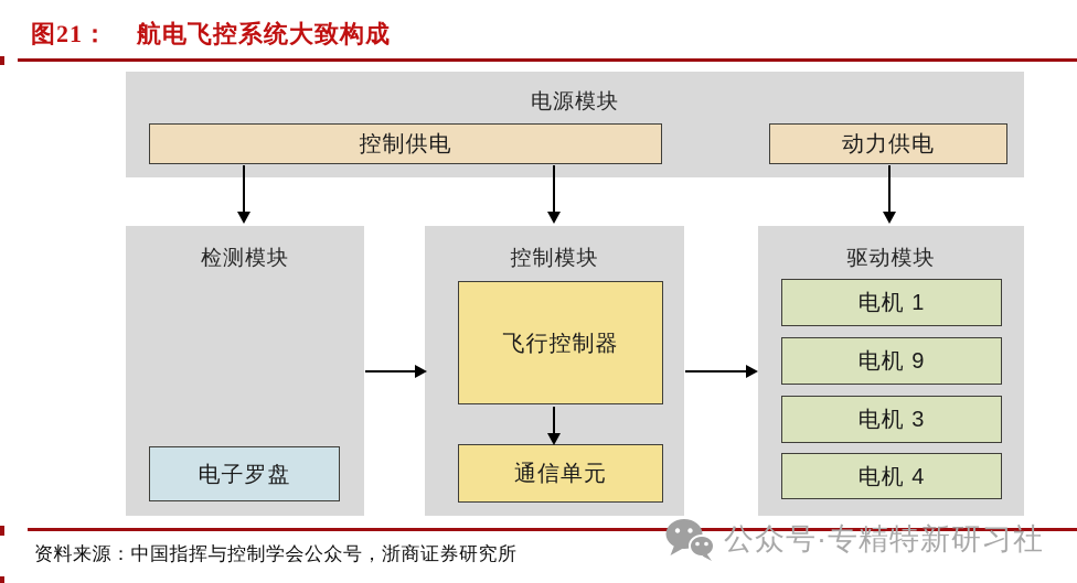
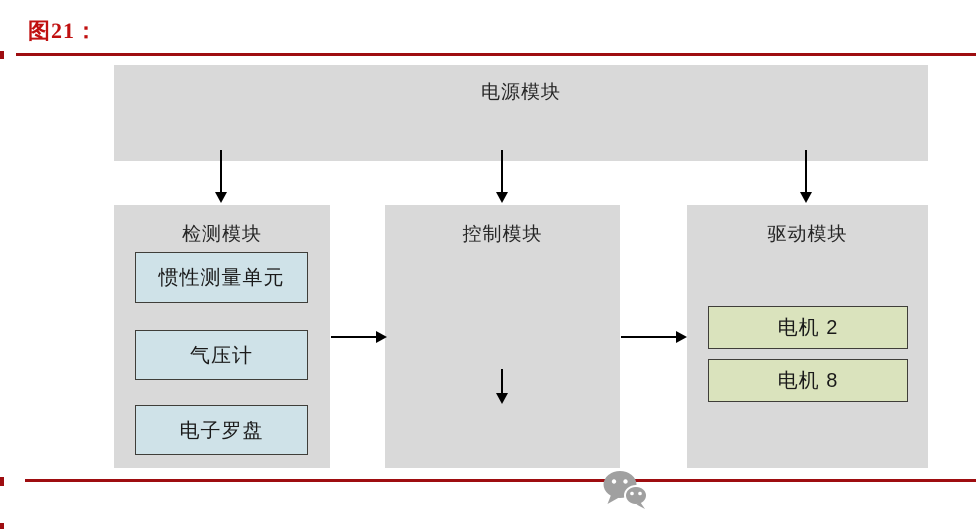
  图21：
- 航电飞控系统大致构成
  电源模块
- 控制供电
- 动力供电
  检测模块
+ 惯性测量单元
+ 气压计
  电子罗盘
  控制模块
- 飞行控制器
- 通信单元
  驱动模块
- 电机 1
- 电机 9
+ 电机 2
- 电机 3
+ 电机 8
- 电机 4
- 资料来源：中国指挥与控制学会公众号，浙商证券研究所
- 公众号·专精特新研习社
